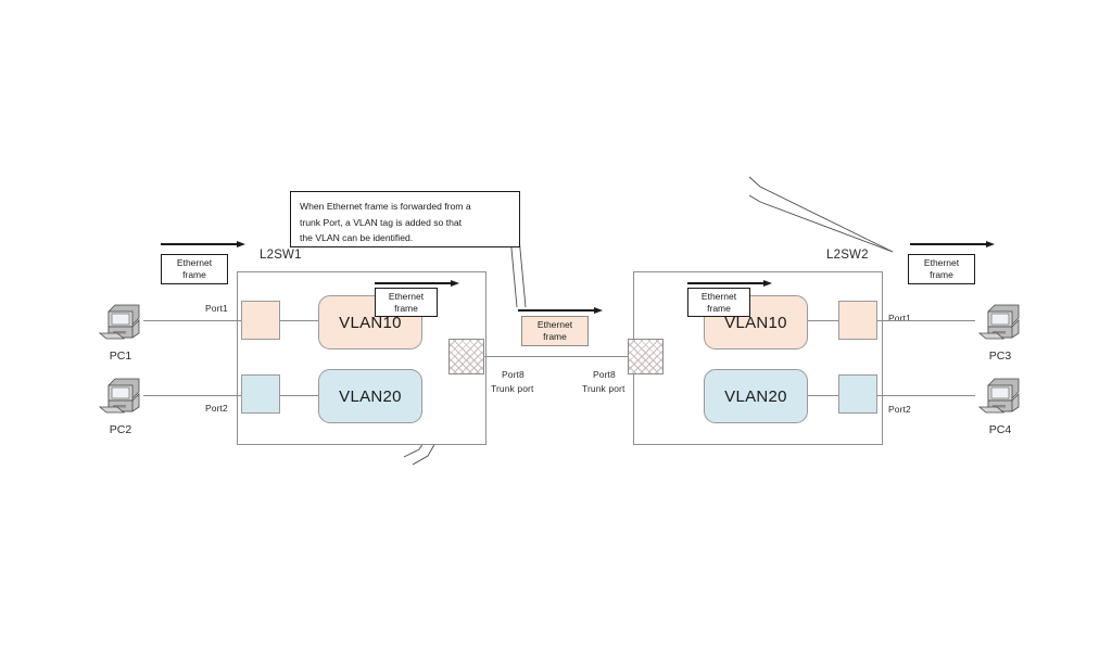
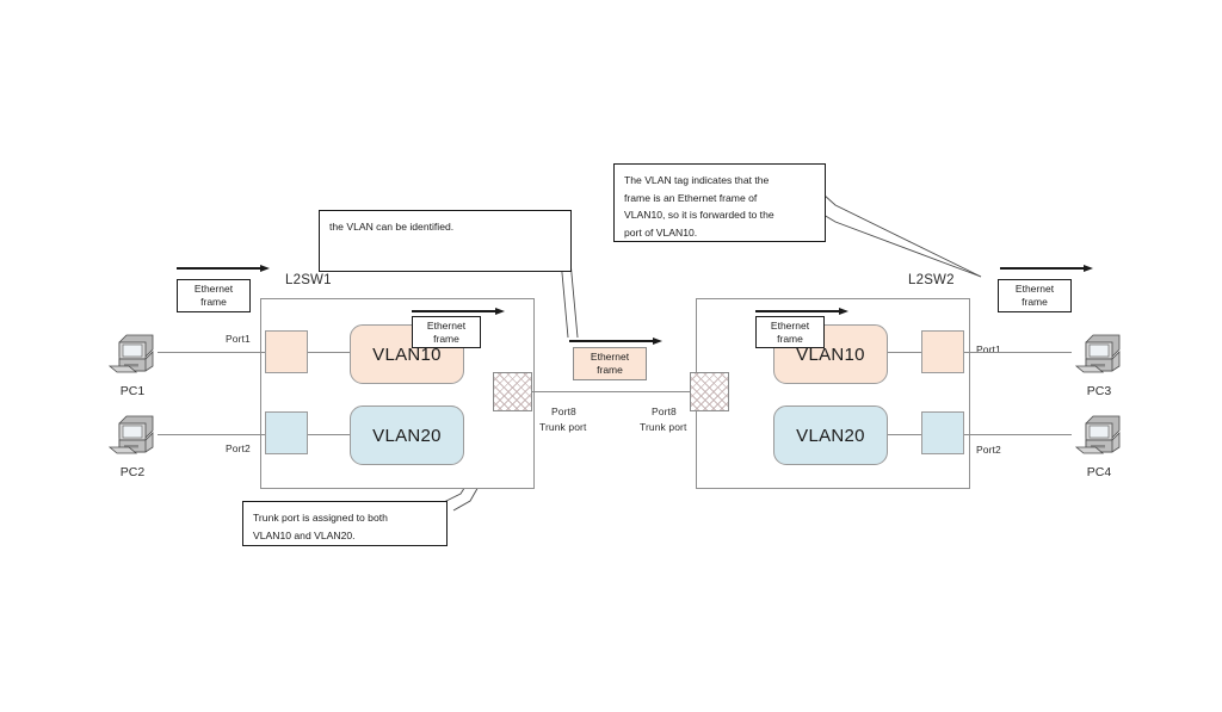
  Ethernet
  frame
  L2SW1
  Port1
  Port2
  VLAN10
  VLAN20
  Ethernet
  frame
  PC1
  PC2
  Ethernet
  frame
  Port8
  Trunk port
  Port8
  Trunk port
  L2SW2
  VLAN10
  VLAN20
  Port1
  Port2
  Ethernet
  frame
  PC3
  PC4
  Ethernet
  frame
- When Ethernet frame is forwarded from a
- trunk Port, a VLAN tag is added so that
  the VLAN can be identified.
+ The VLAN tag indicates that the
+ frame is an Ethernet frame of
+ VLAN10, so it is forwarded to the
+ port of VLAN10.
+ Trunk port is assigned to both
+ VLAN10 and VLAN20.
